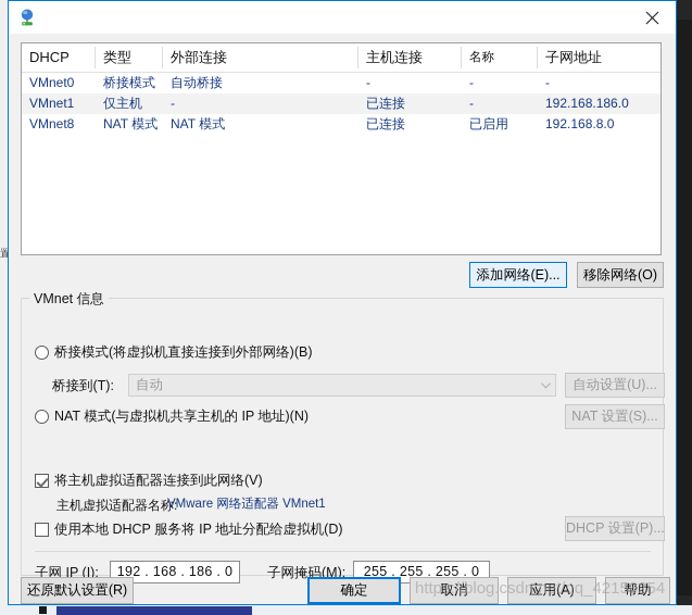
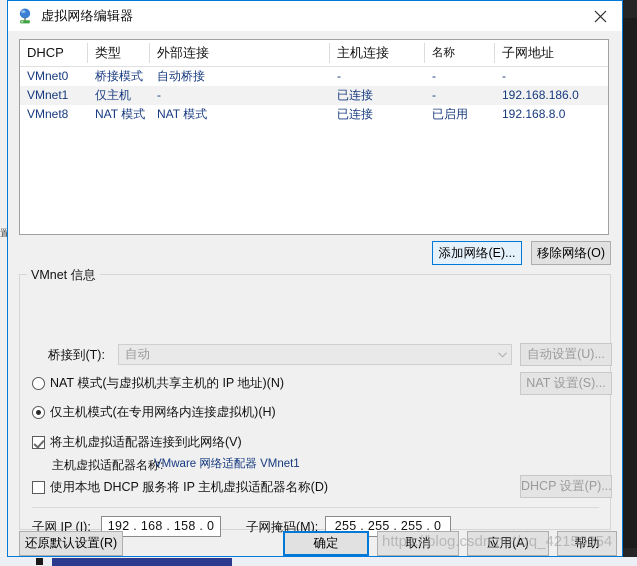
+ 虚拟网络编辑器
  DHCP
  类型
  外部连接
  主机连接
  名称
  子网地址
  VMnet0
  桥接模式
  自动桥接
  -
  -
  -
  VMnet1
  仅主机
  -
  已连接
  -
  192.168.186.0
  VMnet8
  NAT 模式
  NAT 模式
  已连接
  已启用
  192.168.8.0
  添加网络(E)...
  移除网络(O)
  VMnet 信息
- 桥接模式(将虚拟机直接连接到外部网络)(B)
  桥接到(T):
  自动
  自动设置(U)...
  NAT 模式(与虚拟机共享主机的 IP 地址)(N)
  NAT 设置(S)...
+ 仅主机模式(在专用网络内连接虚拟机)(H)
  将主机虚拟适配器连接到此网络(V)
  主机虚拟适配器名称:
  VMware 网络适配器 VMnet1
- 使用本地 DHCP 服务将 IP 地址分配给虚拟机(D)
+ 使用本地 DHCP 服务将 IP 主机虚拟适配器名称(D)
  DHCP 设置(P)...
  子网 IP (I):
- 192 . 168 . 186 . 0
+ 192 . 168 . 158 . 0
  子网掩码(M):
  255 . 255 . 255 . 0
  还原默认设置(R)
  确定
  取消
  应用(A)
  帮助
  https://blog.csdn.net/qq_42153254
